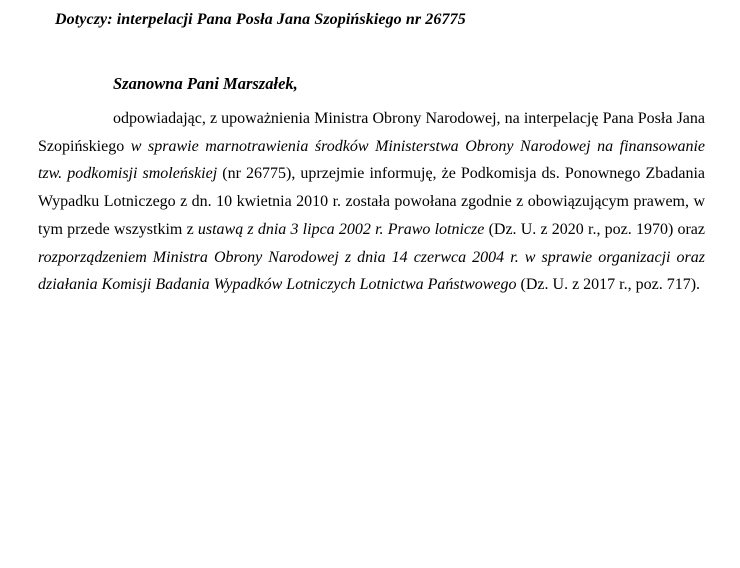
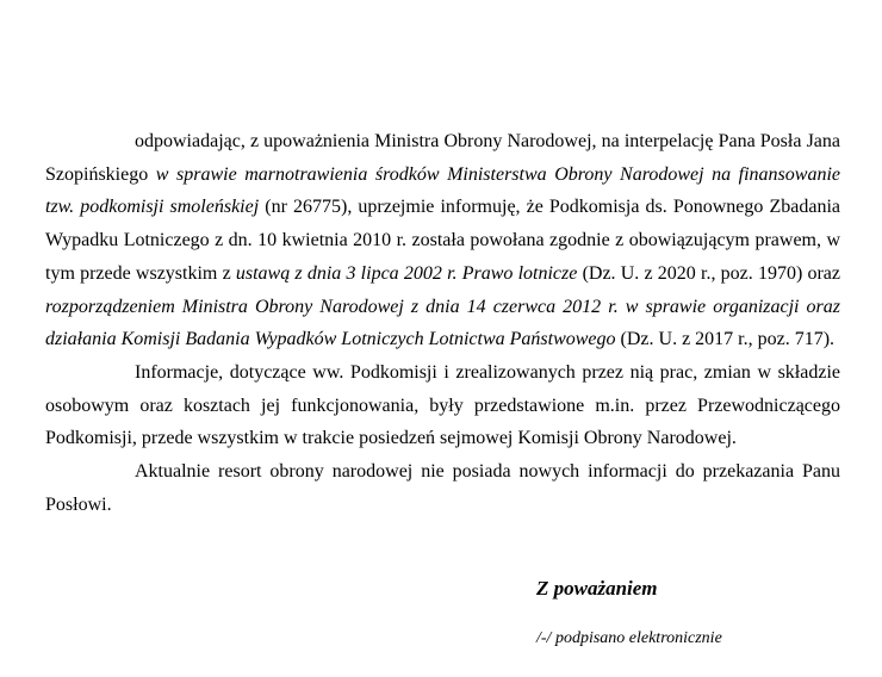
- Dotyczy: interpelacji Pana Posła Jana Szopińskiego nr 26775
- Szanowna Pani Marszałek,
- odpowiadając, z upoważnienia Ministra Obrony Narodowej, na interpelację Pana Posła Jana Szopińskiego w sprawie marnotrawienia środków Ministerstwa Obrony Narodowej na finansowanie tzw. podkomisji smoleńskiej (nr 26775), uprzejmie informuję, że Podkomisja ds. Ponownego Zbadania Wypadku Lotniczego z dn. 10 kwietnia 2010 r. została powołana zgodnie z obowiązującym prawem, w tym przede wszystkim z ustawą z dnia 3 lipca 2002 r. Prawo lotnicze (Dz. U. z 2020 r., poz. 1970) oraz rozporządzeniem Ministra Obrony Narodowej z dnia 14 czerwca 2004 r. w sprawie organizacji oraz działania Komisji Badania Wypadków Lotniczych Lotnictwa Państwowego (Dz. U. z 2017 r., poz. 717).
+ odpowiadając, z upoważnienia Ministra Obrony Narodowej, na interpelację Pana Posła Jana Szopińskiego w sprawie marnotrawienia środków Ministerstwa Obrony Narodowej na finansowanie tzw. podkomisji smoleńskiej (nr 26775), uprzejmie informuję, że Podkomisja ds. Ponownego Zbadania Wypadku Lotniczego z dn. 10 kwietnia 2010 r. została powołana zgodnie z obowiązującym prawem, w tym przede wszystkim z ustawą z dnia 3 lipca 2002 r. Prawo lotnicze (Dz. U. z 2020 r., poz. 1970) oraz rozporządzeniem Ministra Obrony Narodowej z dnia 14 czerwca 2012 r. w sprawie organizacji oraz działania Komisji Badania Wypadków Lotniczych Lotnictwa Państwowego (Dz. U. z 2017 r., poz. 717).
+ Informacje, dotyczące ww. Podkomisji i zrealizowanych przez nią prac, zmian w składzie osobowym oraz kosztach jej funkcjonowania, były przedstawione m.in. przez Przewodniczącego Podkomisji, przede wszystkim w trakcie posiedzeń sejmowej Komisji Obrony Narodowej.
+ Aktualnie resort obrony narodowej nie posiada nowych informacji do przekazania Panu Posłowi.
+ Z poważaniem
+ /-/ podpisano elektronicznie
